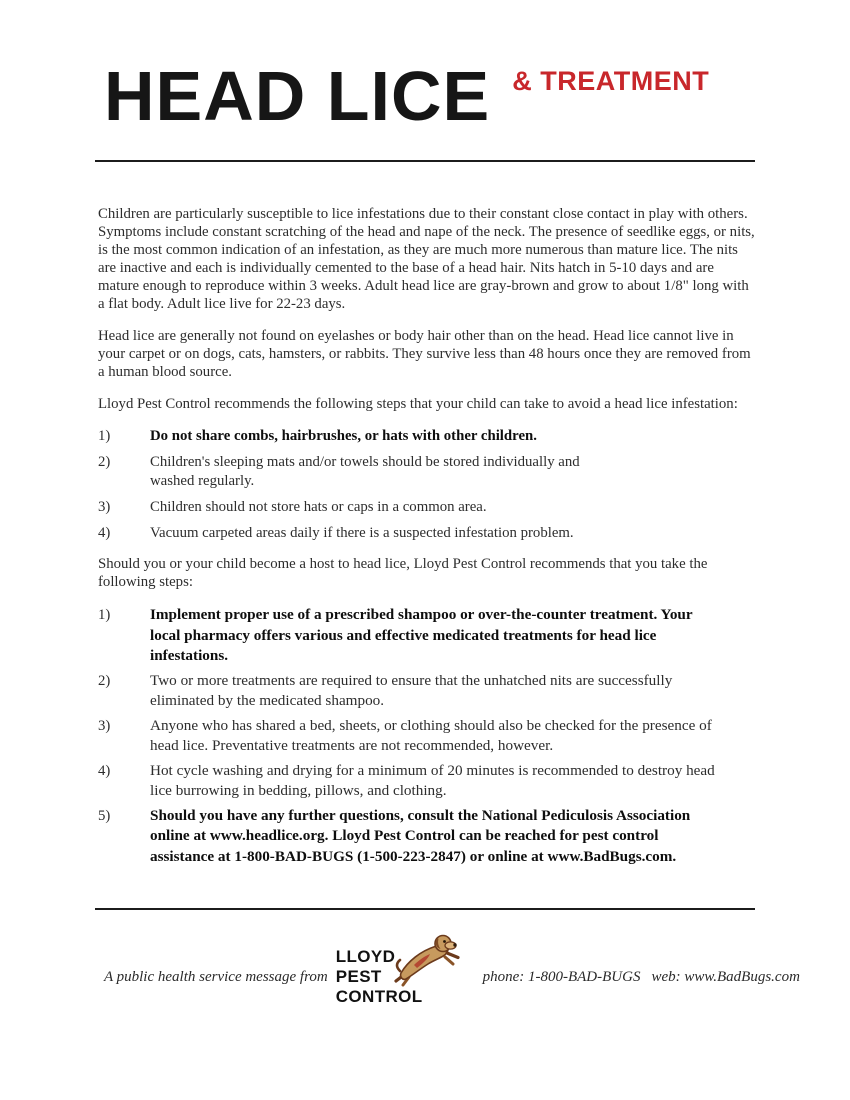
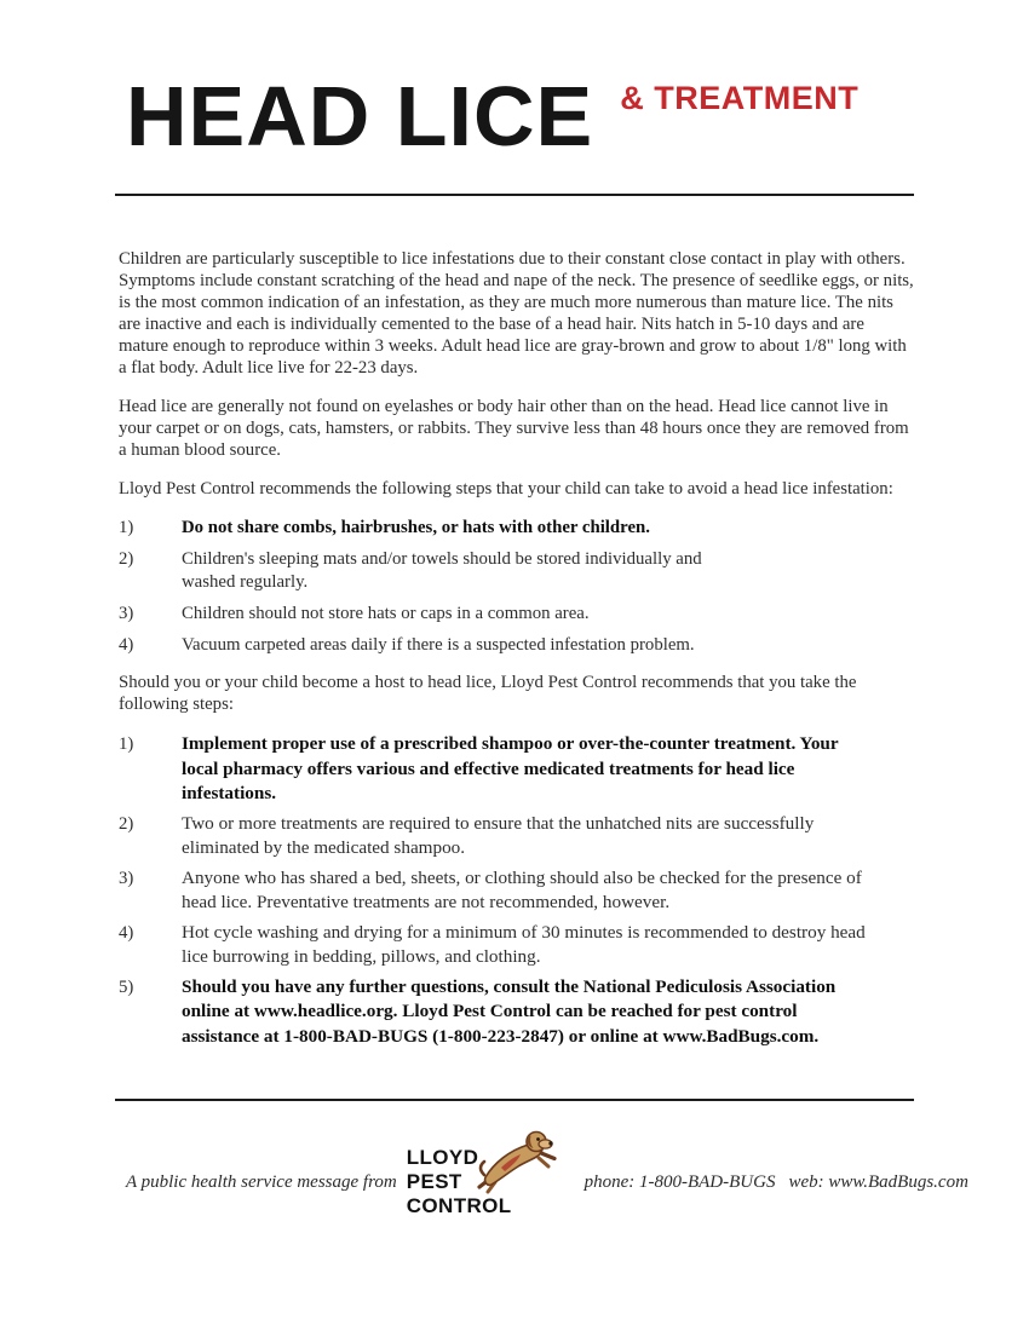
  HEAD LICE
  & TREATMENT
  Children are particularly susceptible to lice infestations due to their constant close contact in play with others. Symptoms include constant scratching of the head and nape of the neck. The presence of seedlike eggs, or nits, is the most common indication of an infestation, as they are much more numerous than mature lice. The nits are inactive and each is individually cemented to the base of a head hair. Nits hatch in 5-10 days and are mature enough to reproduce within 3 weeks. Adult head lice are gray-brown and grow to about 1/8" long with a flat body. Adult lice live for 22-23 days.
  Head lice are generally not found on eyelashes or body hair other than on the head. Head lice cannot live in your carpet or on dogs, cats, hamsters, or rabbits. They survive less than 48 hours once they are removed from a human blood source.
  Lloyd Pest Control recommends the following steps that your child can take to avoid a head lice infestation:
  1)
  Do not share combs, hairbrushes, or hats with other children.
  2)
  Children's sleeping mats and/or towels should be stored individually and washed regularly.
  3)
  Children should not store hats or caps in a common area.
  4)
  Vacuum carpeted areas daily if there is a suspected infestation problem.
  Should you or your child become a host to head lice, Lloyd Pest Control recommends that you take the following steps:
  1)
  Implement proper use of a prescribed shampoo or over-the-counter treatment. Your local pharmacy offers various and effective medicated treatments for head lice infestations.
  2)
  Two or more treatments are required to ensure that the unhatched nits are successfully eliminated by the medicated shampoo.
  3)
  Anyone who has shared a bed, sheets, or clothing should also be checked for the presence of head lice. Preventative treatments are not recommended, however.
  4)
- Hot cycle washing and drying for a minimum of 20 minutes is recommended to destroy head lice burrowing in bedding, pillows, and clothing.
+ Hot cycle washing and drying for a minimum of 30 minutes is recommended to destroy head lice burrowing in bedding, pillows, and clothing.
  5)
- Should you have any further questions, consult the National Pediculosis Association online at www.headlice.org. Lloyd Pest Control can be reached for pest control assistance at 1-800-BAD-BUGS (1-500-223-2847) or online at www.BadBugs.com.
+ Should you have any further questions, consult the National Pediculosis Association online at www.headlice.org. Lloyd Pest Control can be reached for pest control assistance at 1-800-BAD-BUGS (1-800-223-2847) or online at www.BadBugs.com.
  A public health service message from
  LLOYD
  PEST
  CONTROL
  phone: 1-800-BAD-BUGS
  web: www.BadBugs.com
